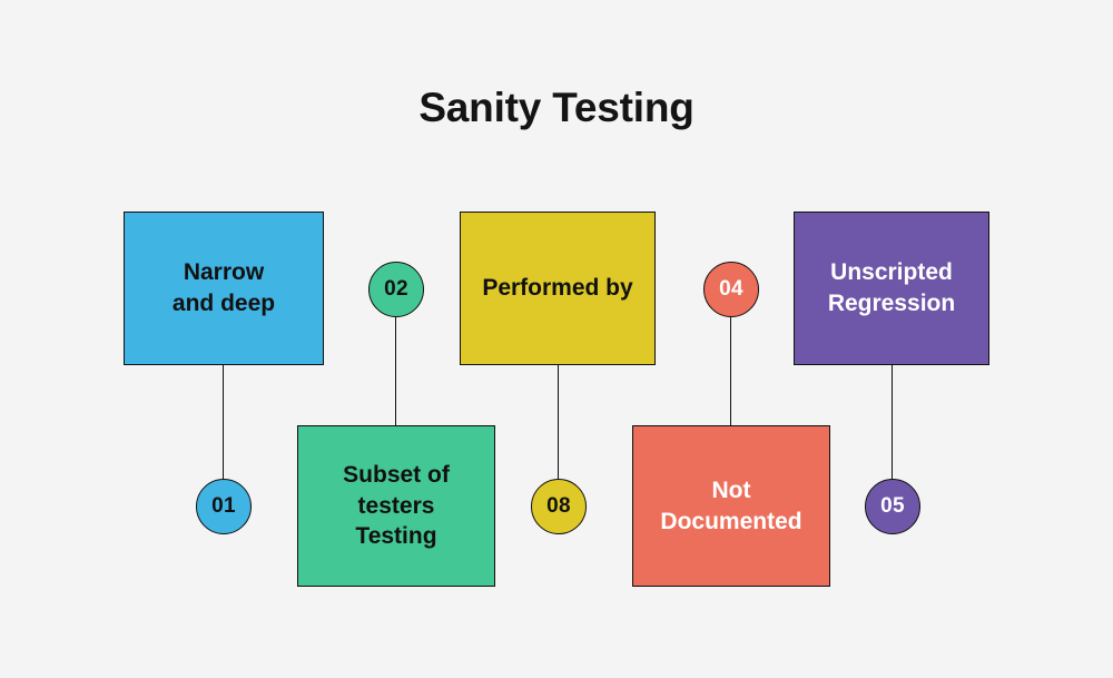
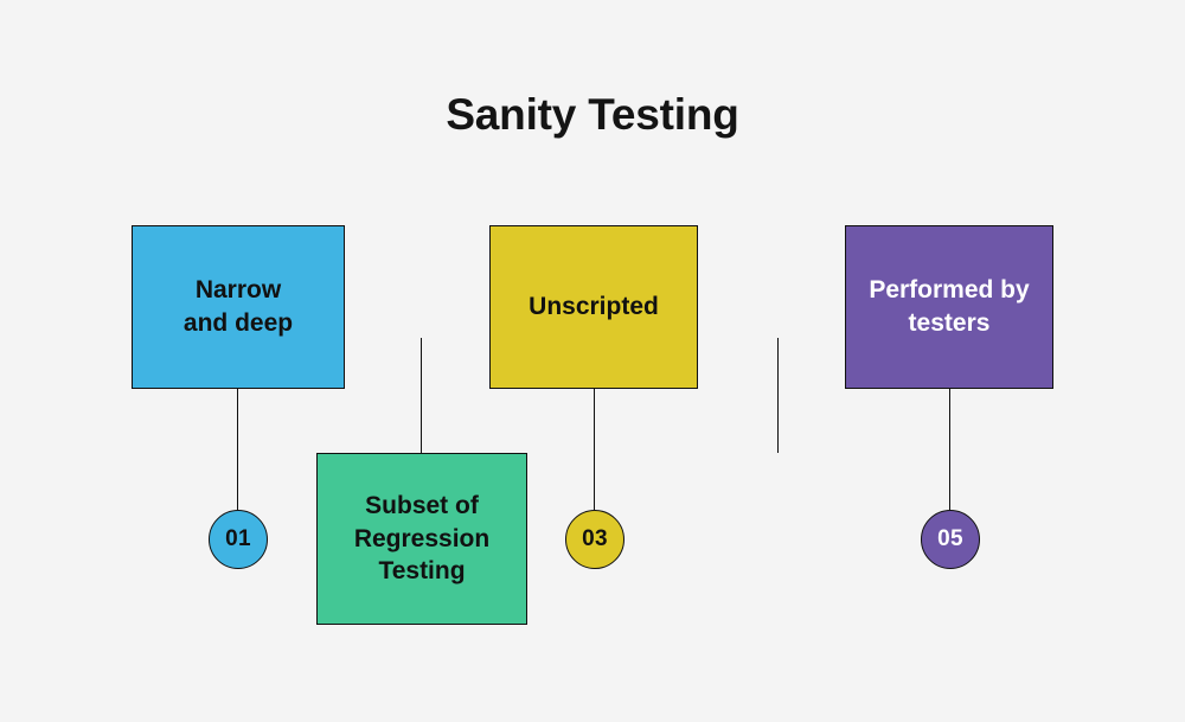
  Sanity Testing
  Narrow
  and deep
  01
- 02
  Subset of
- testers
+ Regression
  Testing
- Performed by
+ Unscripted
- 08
+ 03
- 04
- Not
- Documented
- Unscripted
+ Performed by
- Regression
+ testers
  05
